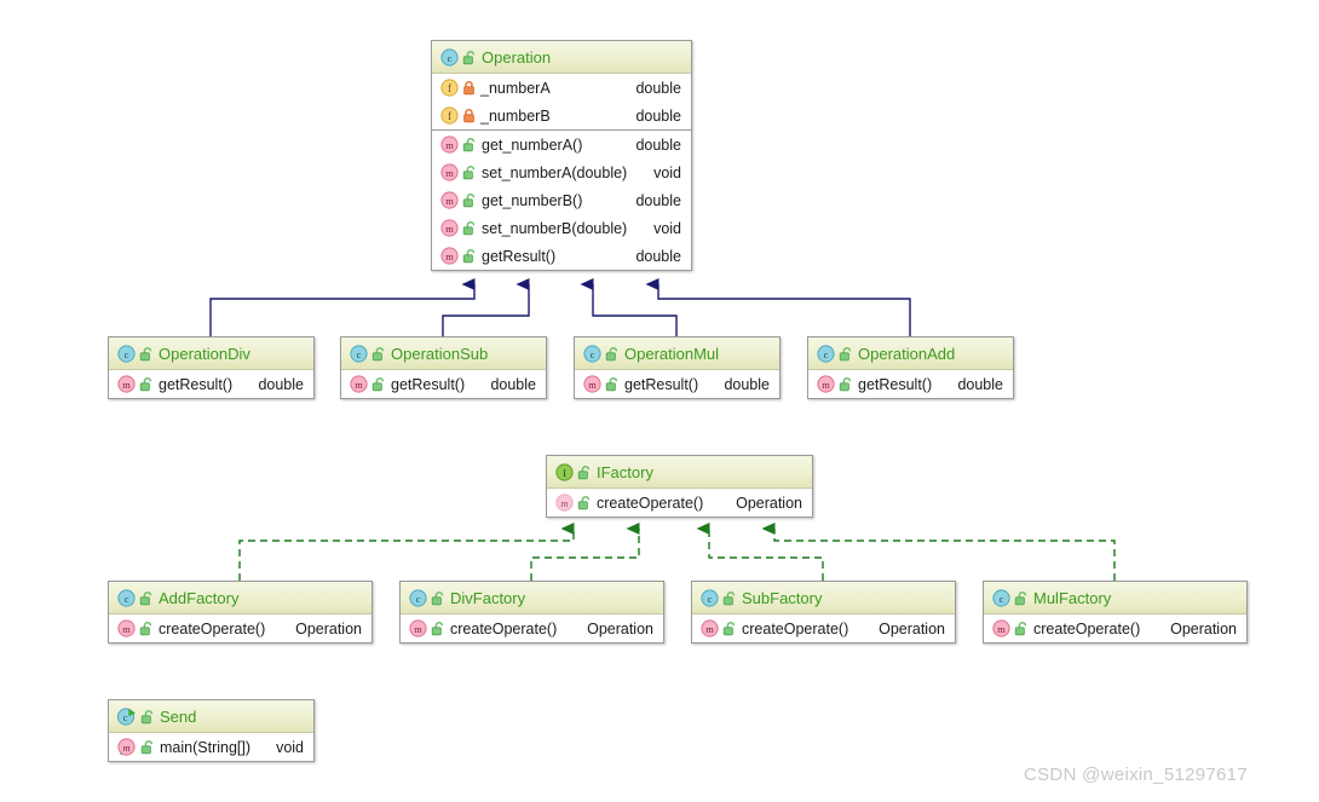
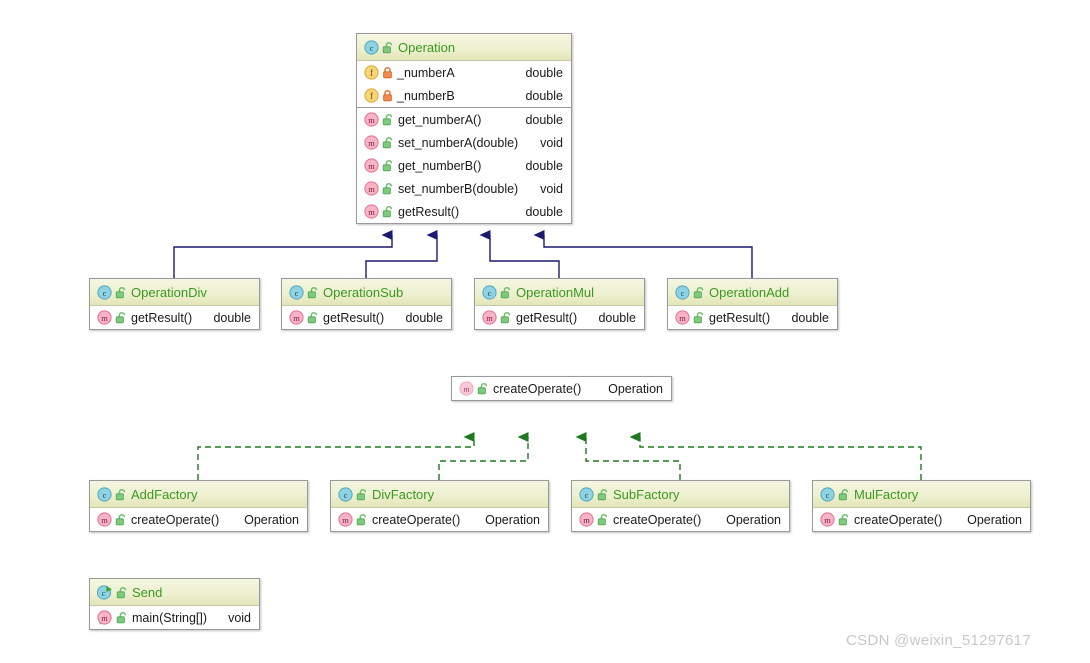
  CSDN @weixin_51297617
  c
  Operation
  f
  _numberA
  double
  f
  _numberB
  double
  m
  get_numberA()
  double
  m
  set_numberA(double)
  void
  m
  get_numberB()
  double
  m
  set_numberB(double)
  void
  m
  getResult()
  double
  c
  OperationDiv
  m
  getResult()
  double
  c
  OperationSub
  m
  getResult()
  double
  c
  OperationMul
  m
  getResult()
  double
  c
  OperationAdd
  m
  getResult()
  double
- I
- IFactory
  m
  createOperate()
  Operation
  c
  AddFactory
  m
  createOperate()
  Operation
  c
  DivFactory
  m
  createOperate()
  Operation
  c
  SubFactory
  m
  createOperate()
  Operation
  c
  MulFactory
  m
  createOperate()
  Operation
  c
  Send
  m
  main(String[])
  void
